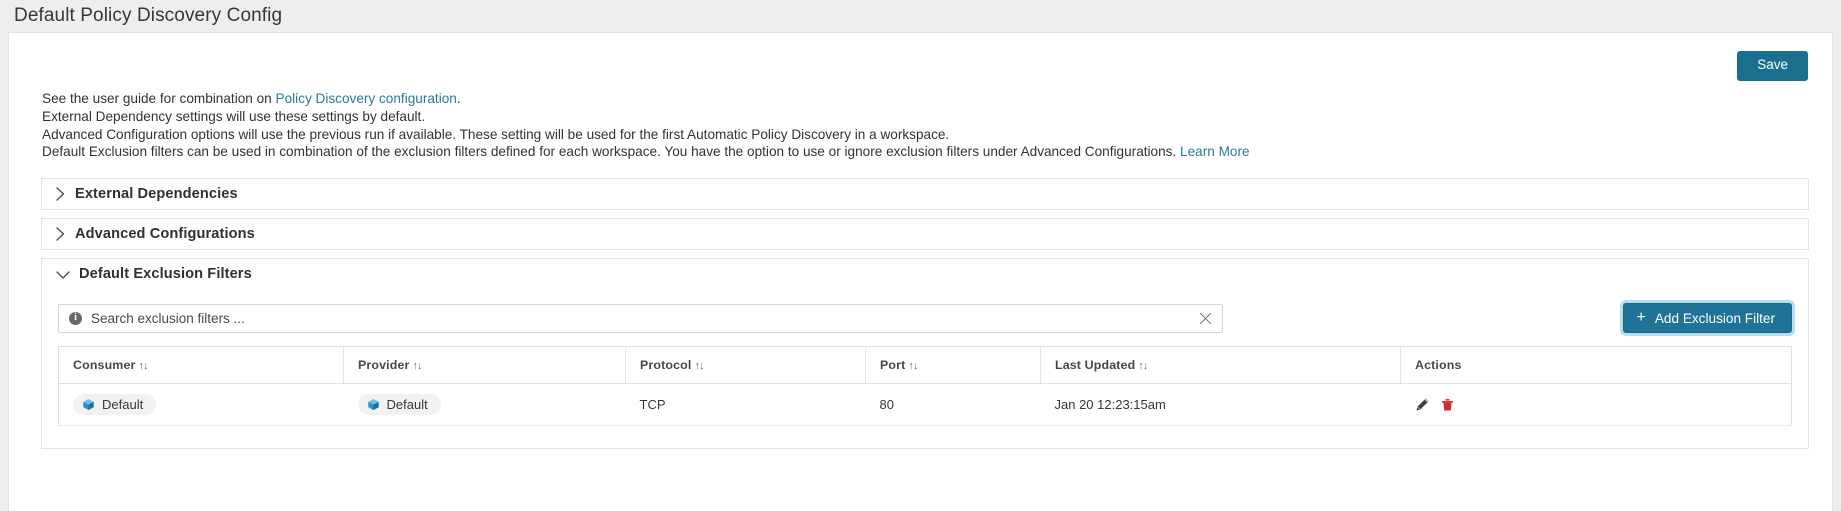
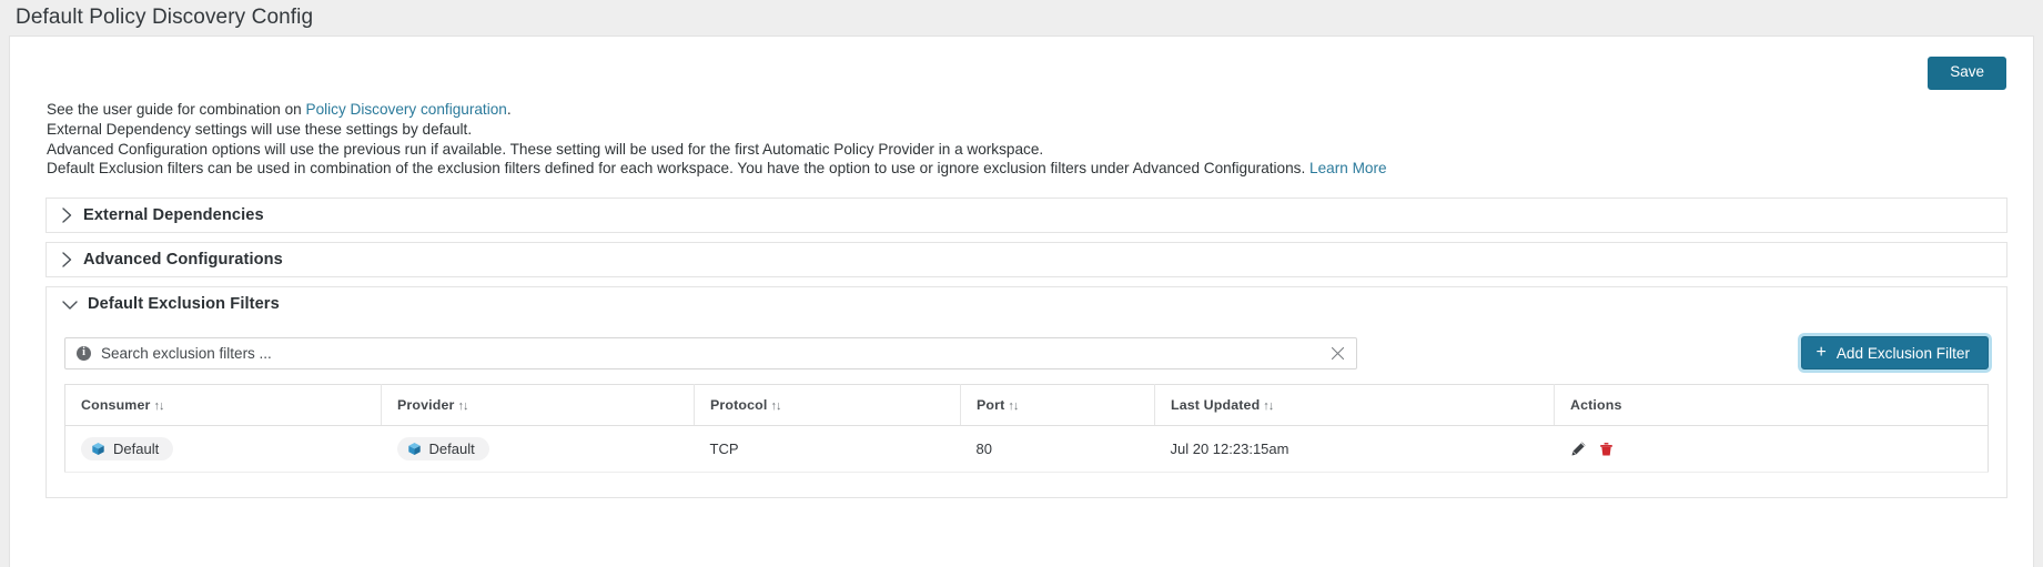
  Default Policy Discovery Config
  Save
  See the user guide for combination on Policy Discovery configuration.
  External Dependency settings will use these settings by default.
- Advanced Configuration options will use the previous run if available. These setting will be used for the first Automatic Policy Discovery in a workspace.
+ Advanced Configuration options will use the previous run if available. These setting will be used for the first Automatic Policy Provider in a workspace.
  Default Exclusion filters can be used in combination of the exclusion filters defined for each workspace. You have the option to use or ignore exclusion filters under Advanced Configurations. Learn More
  External Dependencies
  Advanced Configurations
  Default Exclusion Filters
  i
  Search exclusion filters ...
  +
  Add Exclusion Filter
  Consumer ↑↓	Provider ↑↓	Protocol ↑↓	Port ↑↓	Last Updated ↑↓	Actions
- Default	Default	TCP	80	Jan 20 12:23:15am
+ Default	Default	TCP	80	Jul 20 12:23:15am
